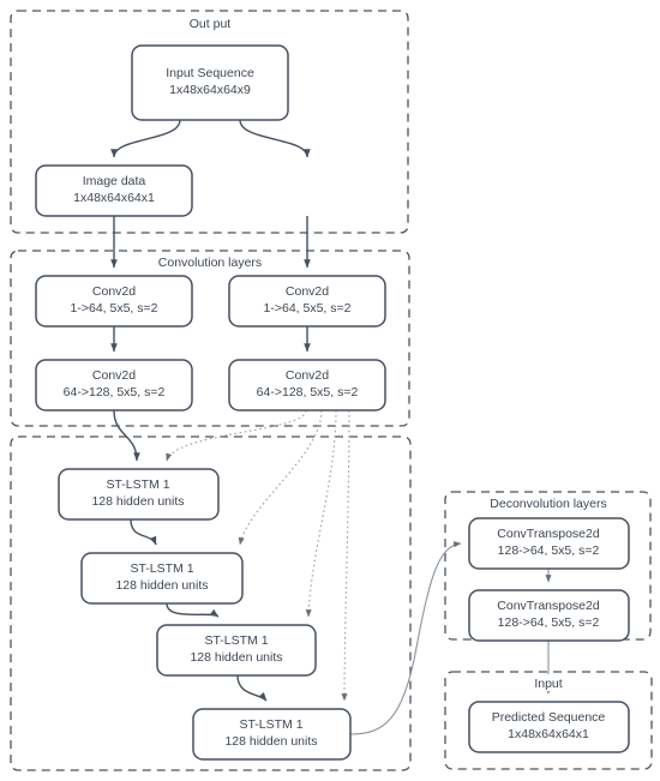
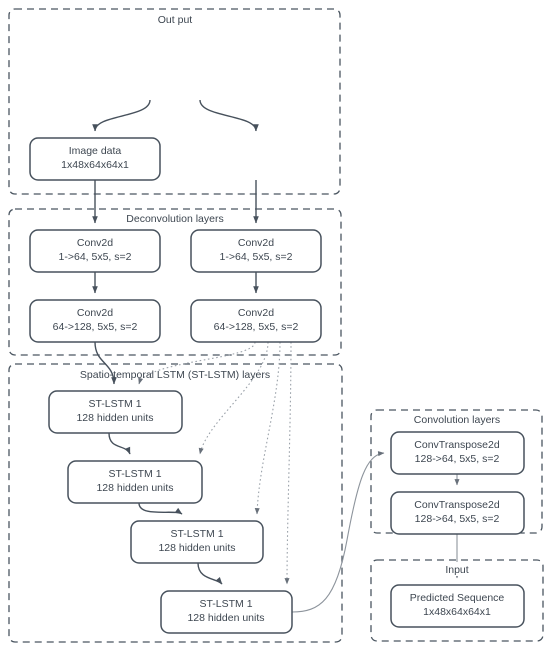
  Out put
- Convolution layers
+ Deconvolution layers
+ Spatio-temporal LSTM (ST-LSTM) layers
- Deconvolution layers
+ Convolution layers
  Input
- Input Sequence
- 1x48x64x64x9
  Image data
  1x48x64x64x1
  Conv2d
  1->64, 5x5, s=2
  Conv2d
  1->64, 5x5, s=2
  Conv2d
  64->128, 5x5, s=2
  Conv2d
  64->128, 5x5, s=2
  ST-LSTM 1
  128 hidden units
  ST-LSTM 1
  128 hidden units
  ST-LSTM 1
  128 hidden units
  ST-LSTM 1
  128 hidden units
  ConvTranspose2d
  128->64, 5x5, s=2
  ConvTranspose2d
  128->64, 5x5, s=2
  Predicted Sequence
  1x48x64x64x1
